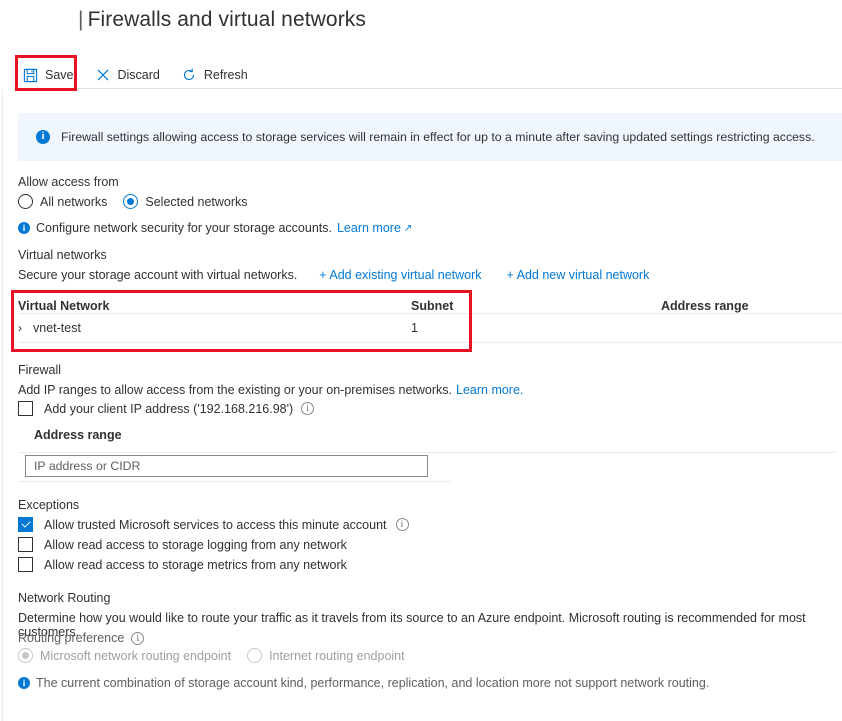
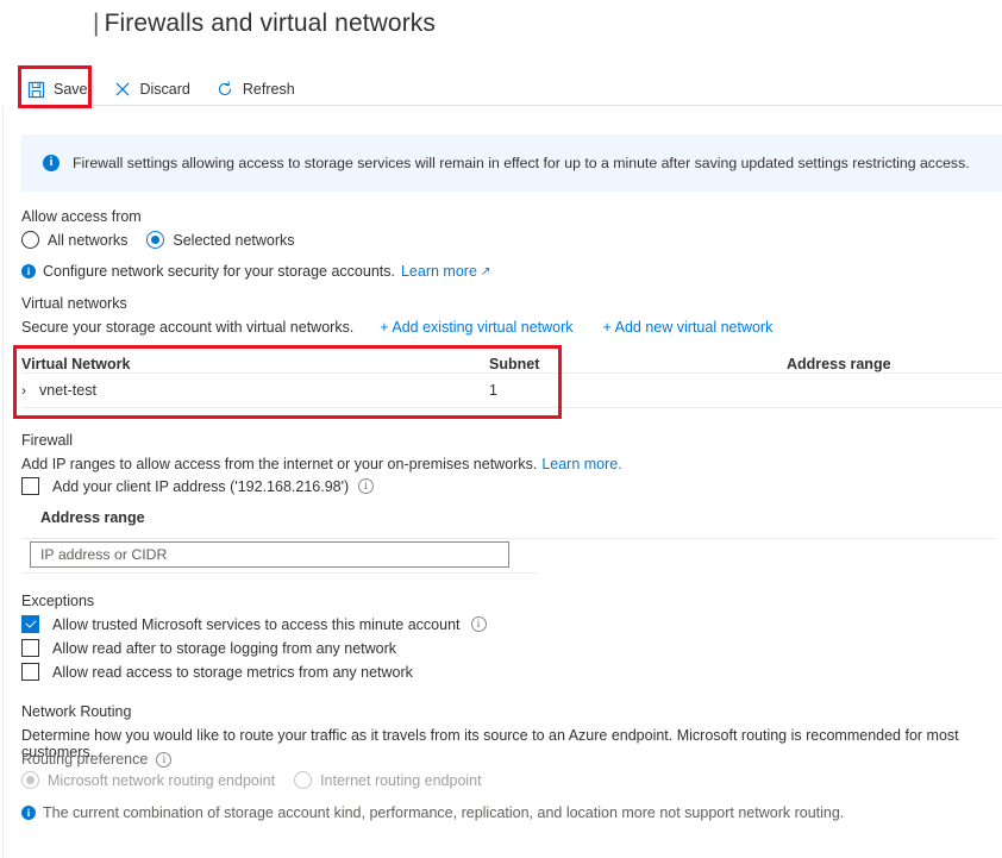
  | Firewalls and virtual networks
  Save
  Discard
  Refresh
  i
  Firewall settings allowing access to storage services will remain in effect for up to a minute after saving updated settings restricting access.
  Allow access from
  All networks
  Selected networks
  i
  Configure network security for your storage accounts.
  Learn more
  ↗
  Virtual networks
  Secure your storage account with virtual networks.
  + Add existing virtual network
  + Add new virtual network
  Virtual Network
  Subnet
  Address range
  ›
  vnet-test
  1
  Firewall
- Add IP ranges to allow access from the existing or your on-premises networks.
+ Add IP ranges to allow access from the internet or your on-premises networks.
  Learn more.
  Add your client IP address ('192.168.216.98')
  i
  Address range
  IP address or CIDR
  Exceptions
  Allow trusted Microsoft services to access this minute account
  i
- Allow read access to storage logging from any network
+ Allow read after to storage logging from any network
  Allow read access to storage metrics from any network
  Network Routing
  Determine how you would like to route your traffic as it travels from its source to an Azure endpoint. Microsoft routing is recommended for most customers.
  Routing preference
  i
  Microsoft network routing endpoint
  Internet routing endpoint
  i
  The current combination of storage account kind, performance, replication, and location more not support network routing.
